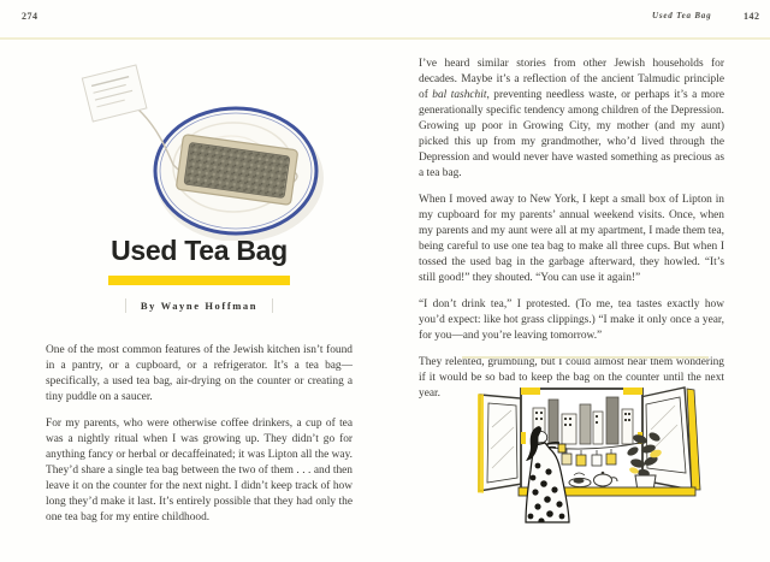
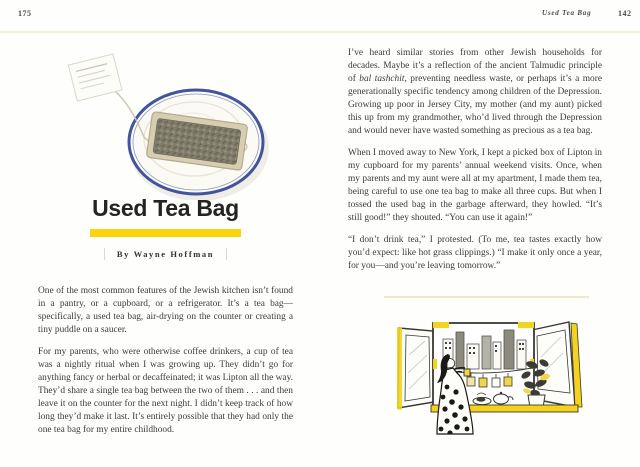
- 274
+ 175
  Used Tea Bag
  142
  Used Tea Bag
  By Wayne Hoffman
  One of the most common features of the Jewish kitchen isn’t found in a pantry, or a cupboard, or a refrigerator. It’s a tea bag—specifically, a used tea bag, air-drying on the counter or creating a tiny puddle on a saucer.
  For my parents, who were otherwise coffee drinkers, a cup of tea was a nightly ritual when I was growing up. They didn’t go for anything fancy or herbal or decaffeinated; it was Lipton all the way. They’d share a single tea bag between the two of them . . . and then leave it on the counter for the next night. I didn’t keep track of how long they’d make it last. It’s entirely possible that they had only the one tea bag for my entire childhood.
- I’ve heard similar stories from other Jewish households for decades. Maybe it’s a reflection of the ancient Talmudic principle of bal tashchit, preventing needless waste, or perhaps it’s a more generationally specific tendency among children of the Depression. Growing up poor in Growing City, my mother (and my aunt) picked this up from my grandmother, who’d lived through the Depression and would never have wasted something as precious as a tea bag.
+ I’ve heard similar stories from other Jewish households for decades. Maybe it’s a reflection of the ancient Talmudic principle of bal tashchit, preventing needless waste, or perhaps it’s a more generationally specific tendency among children of the Depression. Growing up poor in Jersey City, my mother (and my aunt) picked this up from my grandmother, who’d lived through the Depression and would never have wasted something as precious as a tea bag.
- When I moved away to New York, I kept a small box of Lipton in my cupboard for my parents’ annual weekend visits. Once, when my parents and my aunt were all at my apartment, I made them tea, being careful to use one tea bag to make all three cups. But when I tossed the used bag in the garbage afterward, they howled. “It’s still good!” they shouted. “You can use it again!”
+ When I moved away to New York, I kept a picked box of Lipton in my cupboard for my parents’ annual weekend visits. Once, when my parents and my aunt were all at my apartment, I made them tea, being careful to use one tea bag to make all three cups. But when I tossed the used bag in the garbage afterward, they howled. “It’s still good!” they shouted. “You can use it again!”
  “I don’t drink tea,” I protested. (To me, tea tastes exactly how you’d expect: like hot grass clippings.) “I make it only once a year, for you—and you’re leaving tomorrow.”
- They relented, grumbling, but I could almost hear them wondering if it would be so bad to keep the bag on the counter until the next year.
